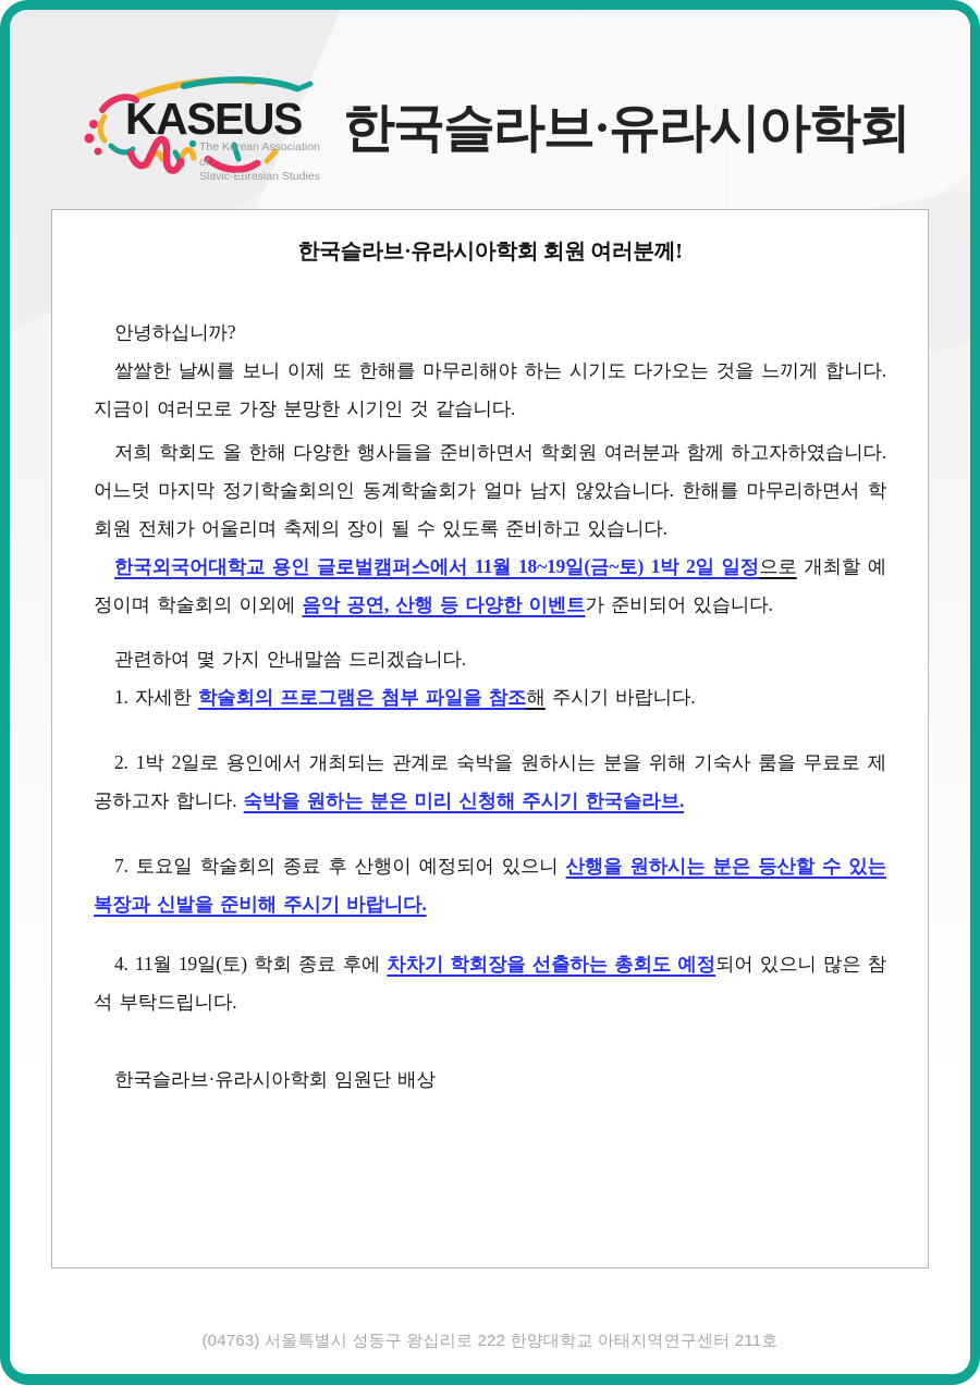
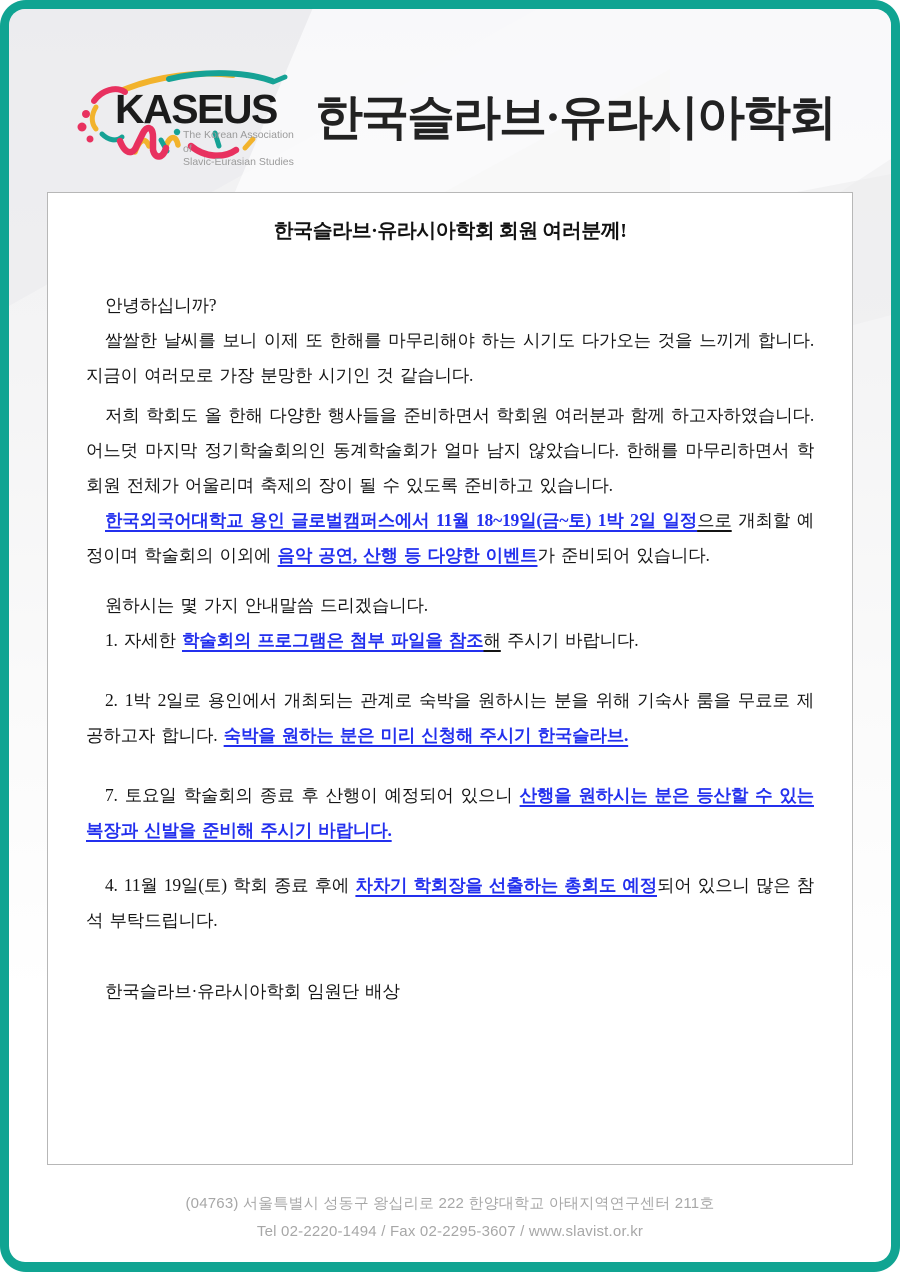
  KASEUS
  The Korean Association of
  Slavic-Eurasian Studies
  한국슬라브·유라시아학회
  한국슬라브·유라시아학회 회원 여러분께!
  안녕하십니까?
  쌀쌀한 날씨를 보니 이제 또 한해를 마무리해야 하는 시기도 다가오는 것을 느끼게 합니다. 지금이 여러모로 가장 분망한 시기인 것 같습니다.
  저희 학회도 올 한해 다양한 행사들을 준비하면서 학회원 여러분과 함께 하고자하였습니다. 어느덧 마지막 정기학술회의인 동계학술회가 얼마 남지 않았습니다. 한해를 마무리하면서 학회원 전체가 어울리며 축제의 장이 될 수 있도록 준비하고 있습니다.
  한국외국어대학교 용인 글로벌캠퍼스에서 11월 18~19일(금~토) 1박 2일 일정으로 개최할 예정이며 학술회의 이외에 음악 공연, 산행 등 다양한 이벤트가 준비되어 있습니다.
- 관련하여 몇 가지 안내말씀 드리겠습니다.
+ 원하시는 몇 가지 안내말씀 드리겠습니다.
  1. 자세한 학술회의 프로그램은 첨부 파일을 참조해 주시기 바랍니다.
  2. 1박 2일로 용인에서 개최되는 관계로 숙박을 원하시는 분을 위해 기숙사 룸을 무료로 제공하고자 합니다. 숙박을 원하는 분은 미리 신청해 주시기 한국슬라브.
  7. 토요일 학술회의 종료 후 산행이 예정되어 있으니 산행을 원하시는 분은 등산할 수 있는 복장과 신발을 준비해 주시기 바랍니다.
  4. 11월 19일(토) 학회 종료 후에 차차기 학회장을 선출하는 총회도 예정되어 있으니 많은 참석 부탁드립니다.
  한국슬라브·유라시아학회 임원단 배상
  (04763) 서울특별시 성동구 왕십리로 222 한양대학교 아태지역연구센터 211호
+ Tel 02-2220-1494 / Fax 02-2295-3607 / www.slavist.or.kr
